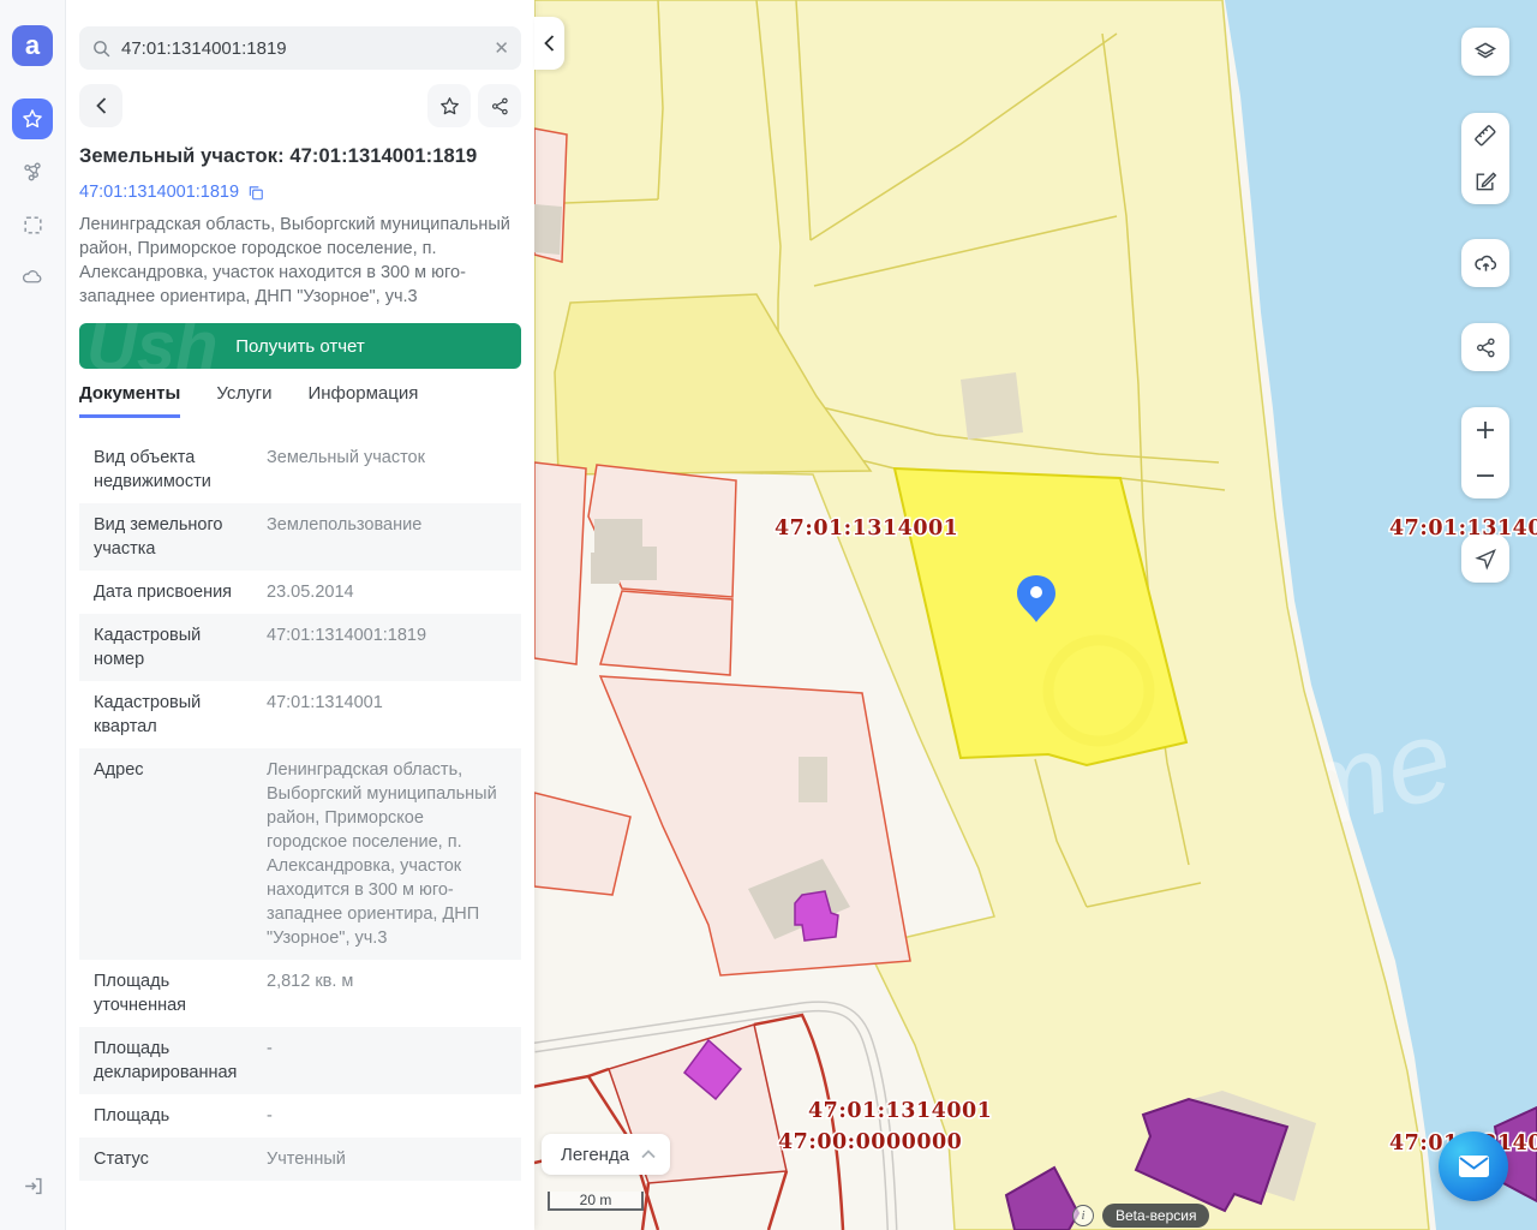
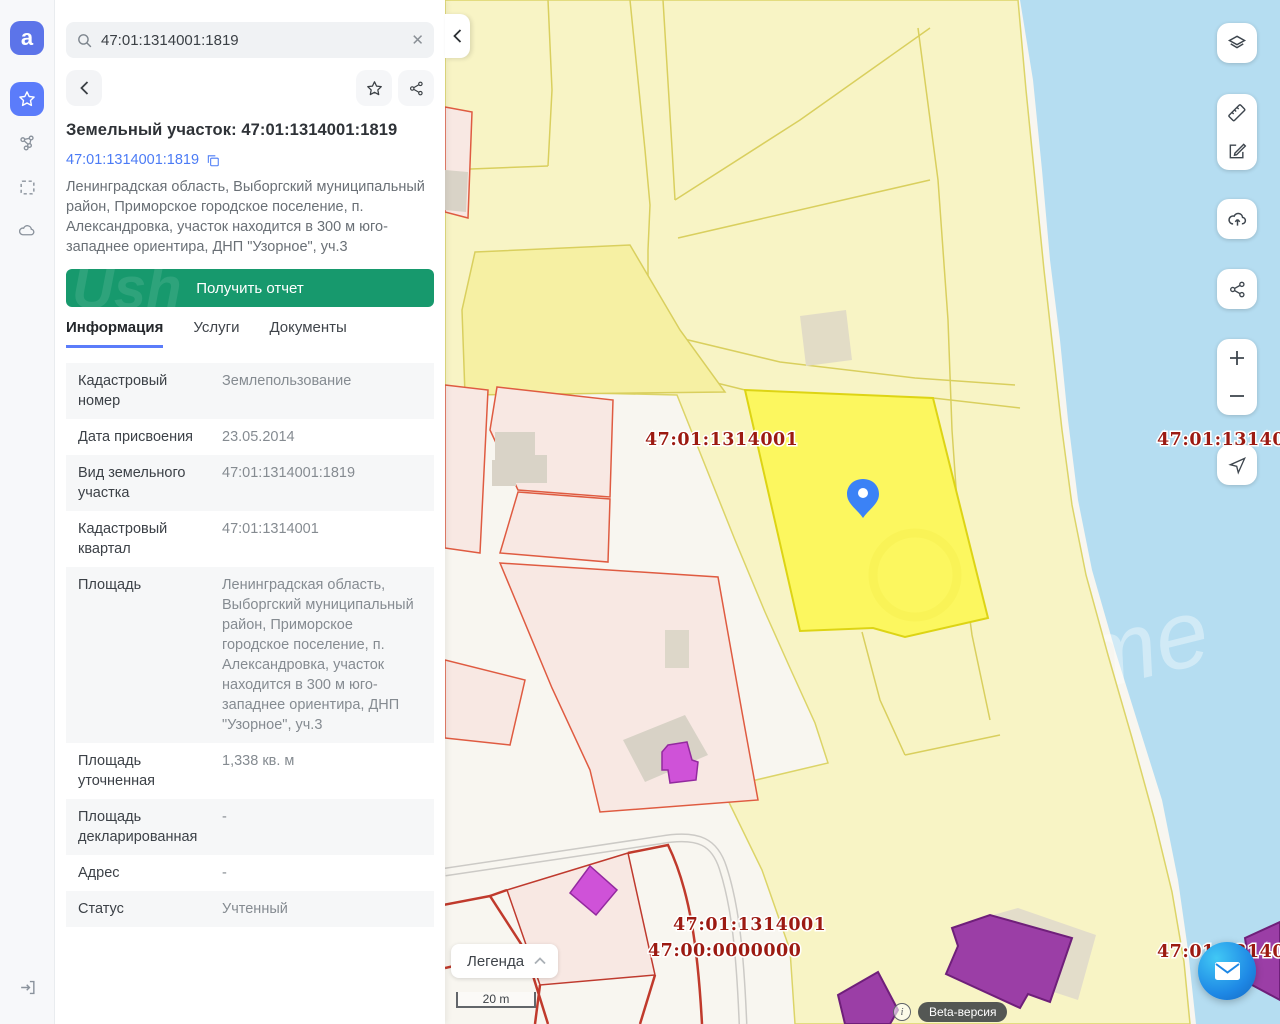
  47:01:1314001
  47:01:13140
  47:01:1314001
  47:00:0000000
  Легенда
  20 m
  i
  Beta-версия
  a
  47:01:1314001:1819
  ✕
  Земельный участок: 47:01:1314001:1819
  47:01:1314001:1819
  Ленинградская область, Выборгский муниципальный район, Приморское городское поселение, п. Александровка, участок находится в 300 м юго-западнее ориентира, ДНП "Узорное", уч.3
  Ush
  Получить отчет
- Документы
+ Информация
  Услуги
- Информация
+ Документы
- Вид объекта недвижимости
- Земельный участок
- Вид земельного участка
+ Кадастровый номер
  Землепользование
  Дата присвоения
  23.05.2014
- Кадастровый номер
+ Вид земельного участка
  47:01:1314001:1819
  Кадастровый квартал
  47:01:1314001
- Адрес
+ Площадь
  Ленинградская область, Выборгский муниципальный район, Приморское городское поселение, п. Александровка, участок находится в 300 м юго-западнее ориентира, ДНП "Узорное", уч.3
  Площадь уточненная
- 2,812 кв. м
+ 1,338 кв. м
  Площадь декларированная
  -
- Площадь
+ Адрес
  -
  Статус
  Учтенный
